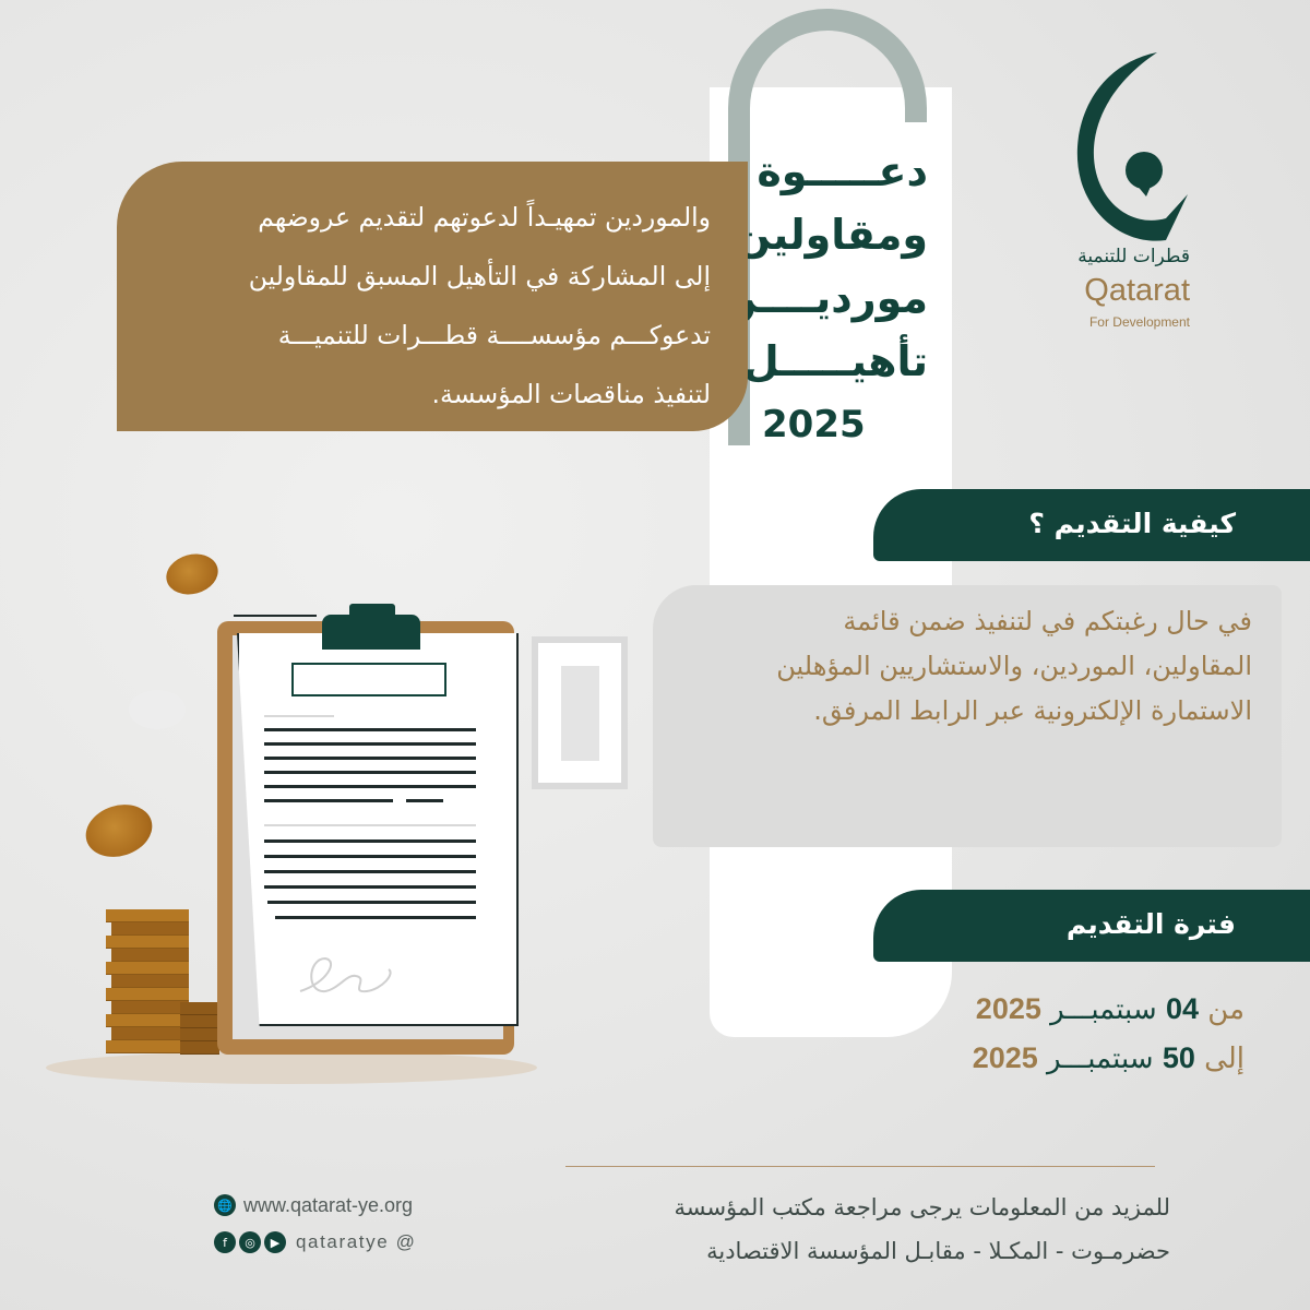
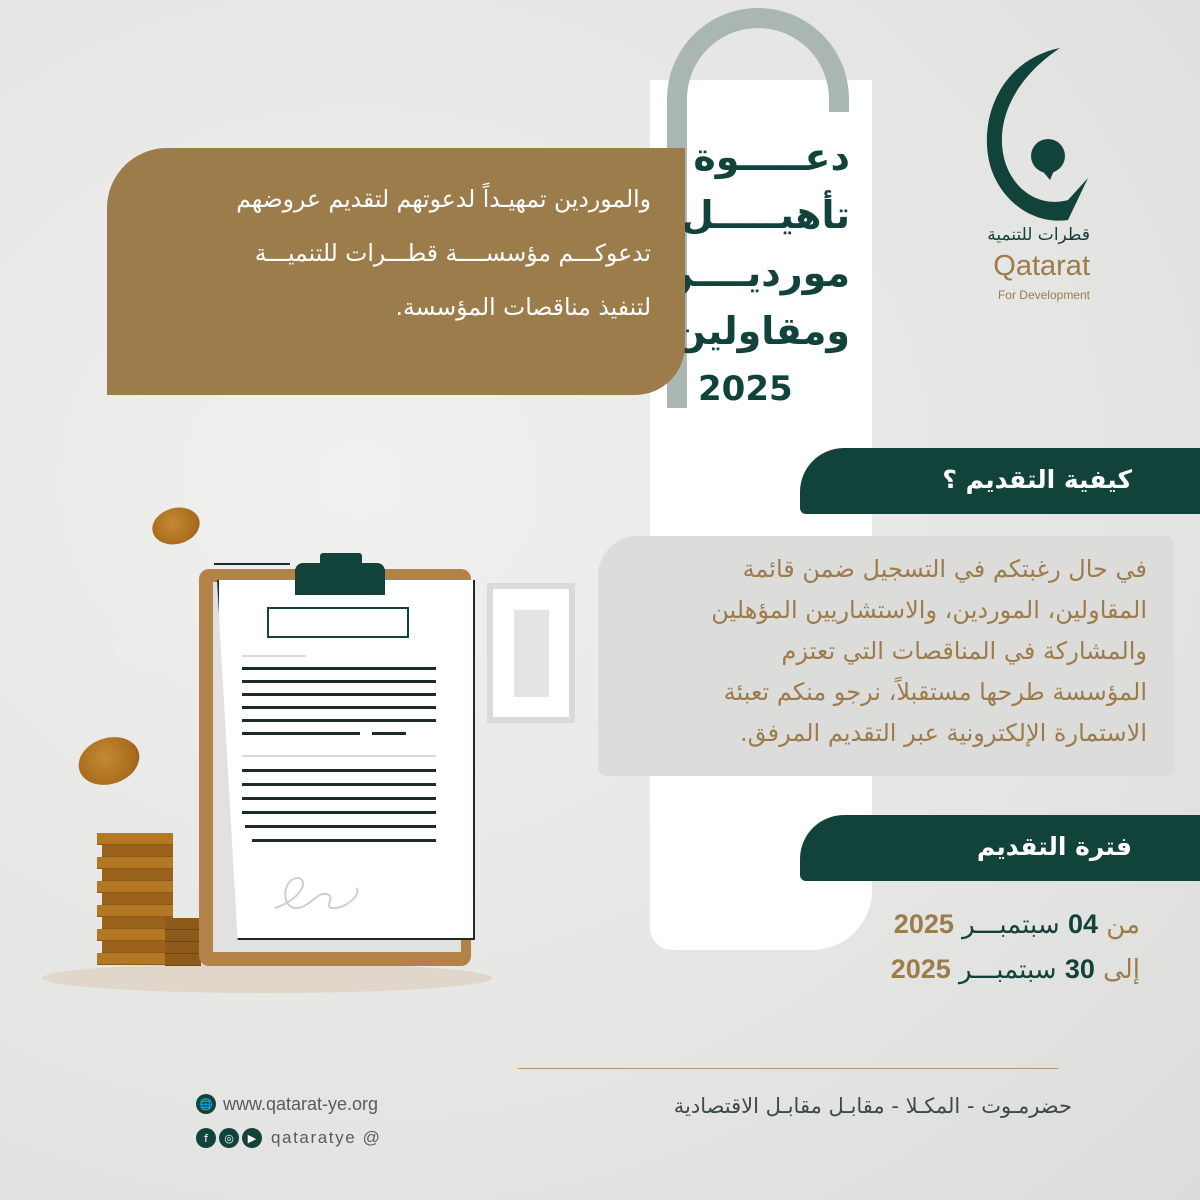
  قطرات للتنمية
  Qatarat
  For Development
  دعـــــوة
- ومقاولين
+ تأهيـــــل
  مورديــــ
- تأهيـــــل
+ ومقاولين
  2025
  والموردين تمهيـداً لدعوتهم لتقديم عروضهم
- إلى المشاركة في التأهيل المسبق للمقاولين
  تدعوكـــم مؤسســــة قطـــرات للتنميـــة
  لتنفيذ مناقصات المؤسسة.
  كيفية التقديم ؟
- في حال رغبتكم في لتنفيذ ضمن قائمة
+ في حال رغبتكم في التسجيل ضمن قائمة
  المقاولين، الموردين، والاستشاريين المؤهلين
+ والمشاركة في المناقصات التي تعتزم
+ المؤسسة طرحها مستقبلاً، نرجو منكم تعبئة
- الاستمارة الإلكترونية عبر الرابط المرفق.
+ الاستمارة الإلكترونية عبر التقديم المرفق.
  فترة التقديم
  من 04 سبتمبـــر 2025
- إلى 50 سبتمبـــر 2025
+ إلى 30 سبتمبـــر 2025
- للمزيد من المعلومات يرجى مراجعة مكتب المؤسسة
- حضرمـوت - المكـلا - مقابـل المؤسسة الاقتصادية
+ حضرمـوت - المكـلا - مقابـل مقابـل الاقتصادية
  🌐
  www.qatarat-ye.org
  f
  ◎
  ▶
  qataratye @
